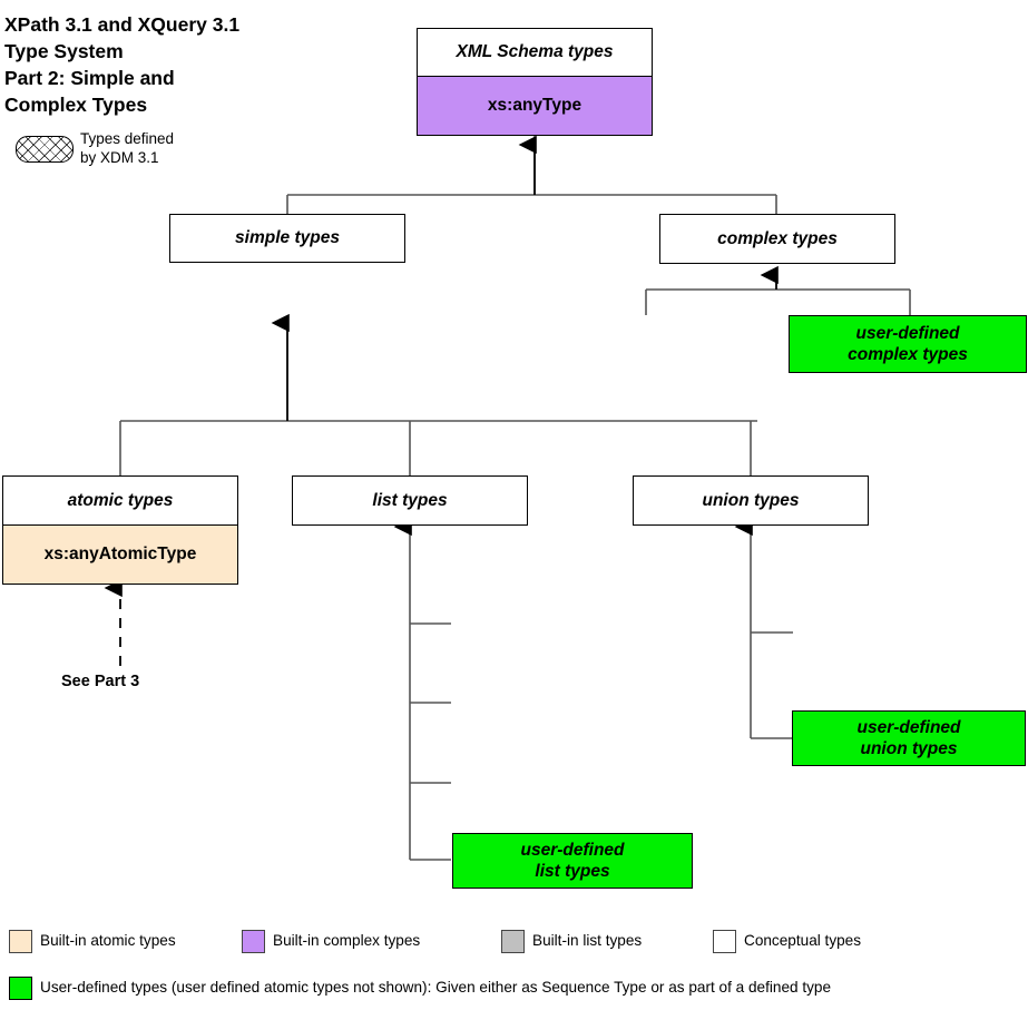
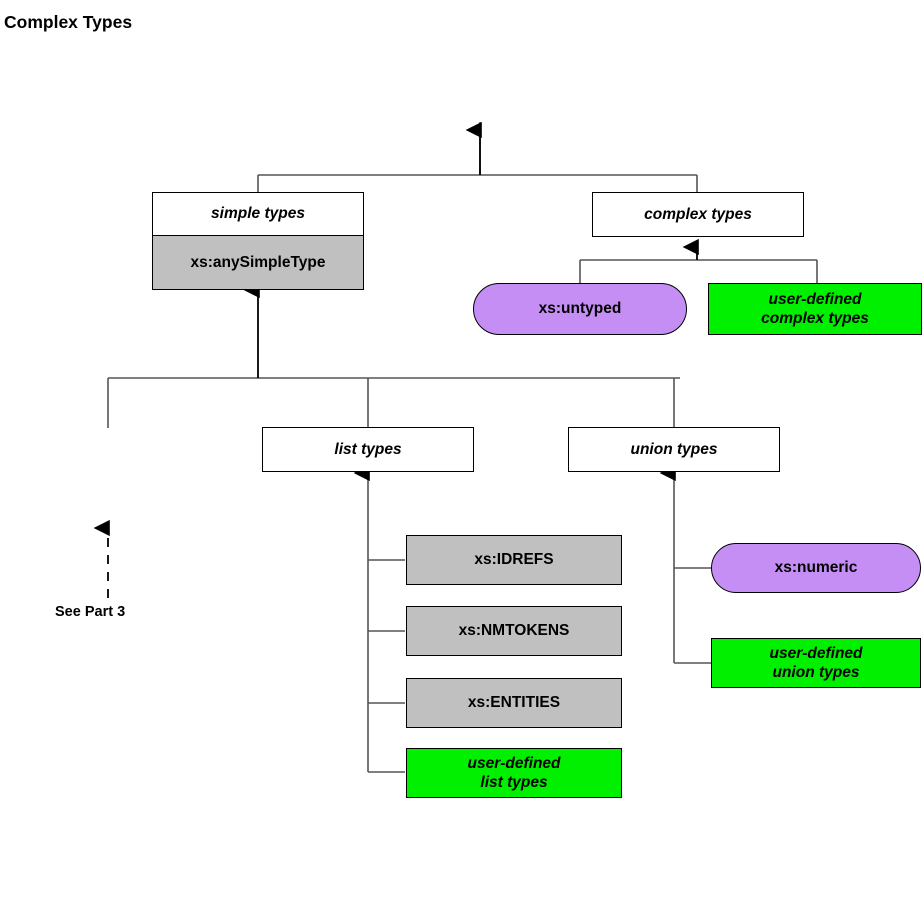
- XPath 3.1 and XQuery 3.1
- Type System
- Part 2: Simple and
  Complex Types
- Types defined
- by XDM 3.1
- XML Schema types
- xs:anyType
  simple types
+ xs:anySimpleType
  complex types
+ xs:untyped
  user-defined
  complex types
- atomic types
- xs:anyAtomicType
  list types
  union types
+ xs:IDREFS
+ xs:NMTOKENS
+ xs:ENTITIES
  user-defined
  list types
+ xs:numeric
  user-defined
  union types
  See Part 3
- Built-in atomic types
- Built-in complex types
- Built-in list types
- Conceptual types
- User-defined types (user defined atomic types not shown): Given either as Sequence Type or as part of a defined type
